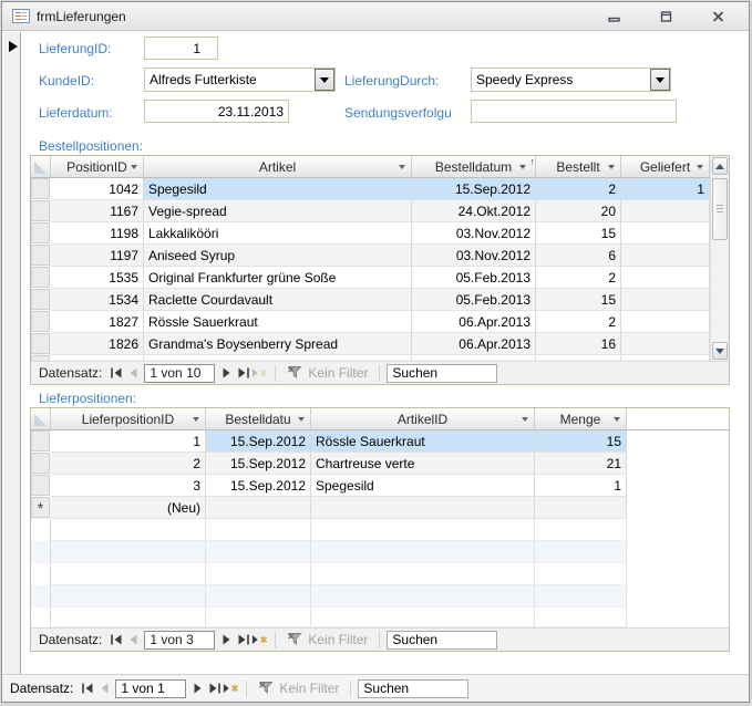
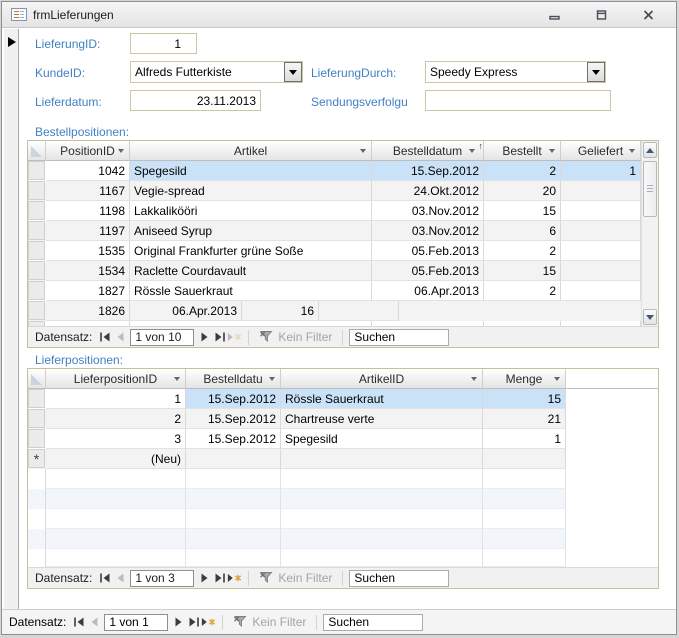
  frmLieferungen
  LieferungID:
  1
  KundeID:
  Alfreds Futterkiste
  LieferungDurch:
  Speedy Express
  Lieferdatum:
  23.11.2013
  Sendungsverfolgu
  Bestellpositionen:
  PositionID
  Artikel
  Bestelldatum
  ↑
  Bestellt
  Geliefert
  1042
  Spegesild
  15.Sep.2012
  2
  1
  1167
  Vegie-spread
  24.Okt.2012
  20
  1198
  Lakkalikööri
  03.Nov.2012
  15
  1197
  Aniseed Syrup
  03.Nov.2012
  6
  1535
  Original Frankfurter grüne Soße
  05.Feb.2013
  2
  1534
  Raclette Courdavault
  05.Feb.2013
  15
  1827
  Rössle Sauerkraut
  06.Apr.2013
  2
  1826
- Grandma's Boysenberry Spread
  06.Apr.2013
  16
  Datensatz:
  1 von 10
  Kein Filter
  Suchen
  Lieferpositionen:
  LieferpositionID
  Bestelldatu
  ArtikelID
  Menge
  1
  15.Sep.2012
  Rössle Sauerkraut
  15
  2
  15.Sep.2012
  Chartreuse verte
  21
  3
  15.Sep.2012
  Spegesild
  1
  *
  (Neu)
  Datensatz:
  1 von 3
  Kein Filter
  Suchen
  Datensatz:
  1 von 1
  Kein Filter
  Suchen
